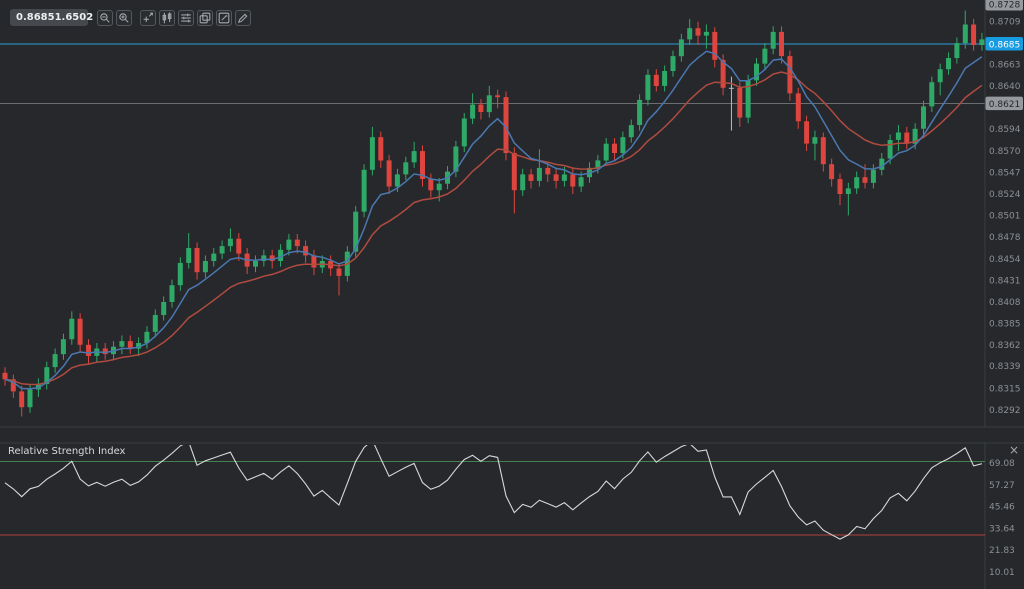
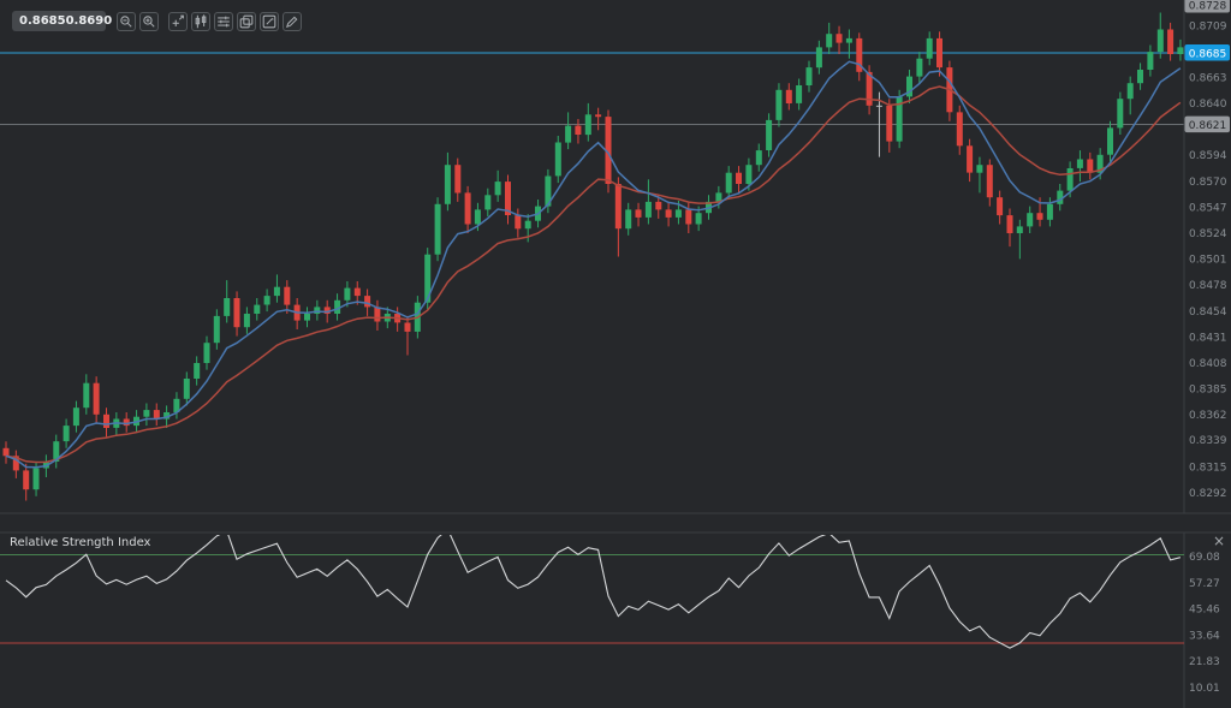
  0.8709
  0.8663
  0.8640
  0.8594
  0.8570
  0.8547
  0.8524
  0.8501
  0.8478
  0.8454
  0.8431
  0.8408
  0.8385
  0.8362
  0.8339
  0.8315
  0.8292
  0.8728
  0.8685
  0.8621
  69.08
  57.27
  45.46
  33.64
  21.83
  10.01
  0.8685
- 1.6502
+ 0.8690
  Relative Strength Index
  ×
